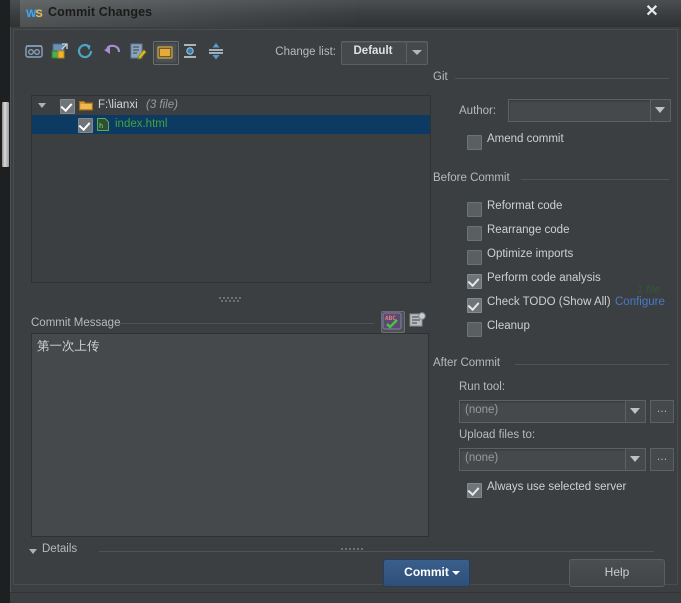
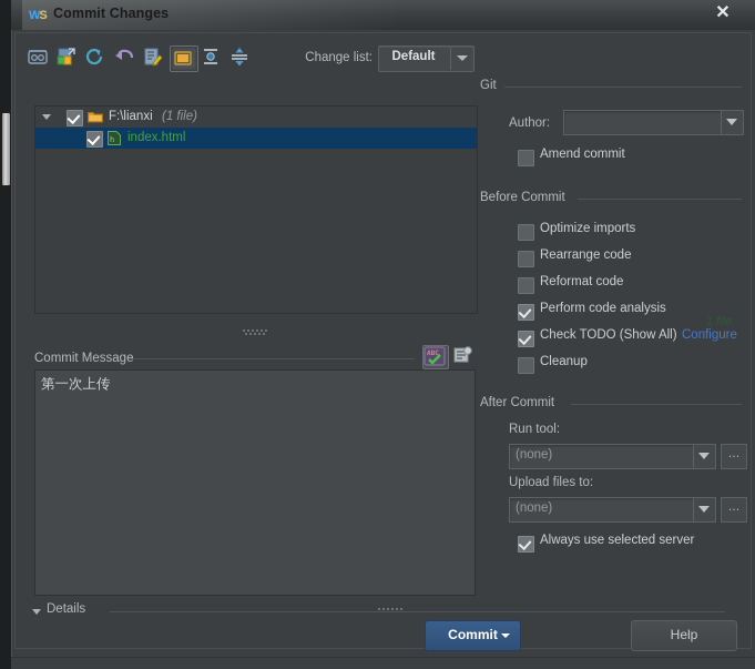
  WS
  Commit Changes
  ✕
  Change list:
  Default
  F:\lianxi
- (3 file)
+ (1 file)
  h
  index.html
  1 file
  Commit Messag
  第一次上传
  Details
  Git
  Author:
  Amend commit
  Before Commit
- Reformat code
+ Optimize imports
  Rearrange code
- Optimize imports
+ Reformat code
  Perform code analysis
  Check TODO (Show All)
  Configure
  Cleanup
  After Commit
  Run tool:
  (none)
  …
  Upload files to:
  (none)
  …
  Always use selected server
  Commit
  Help
